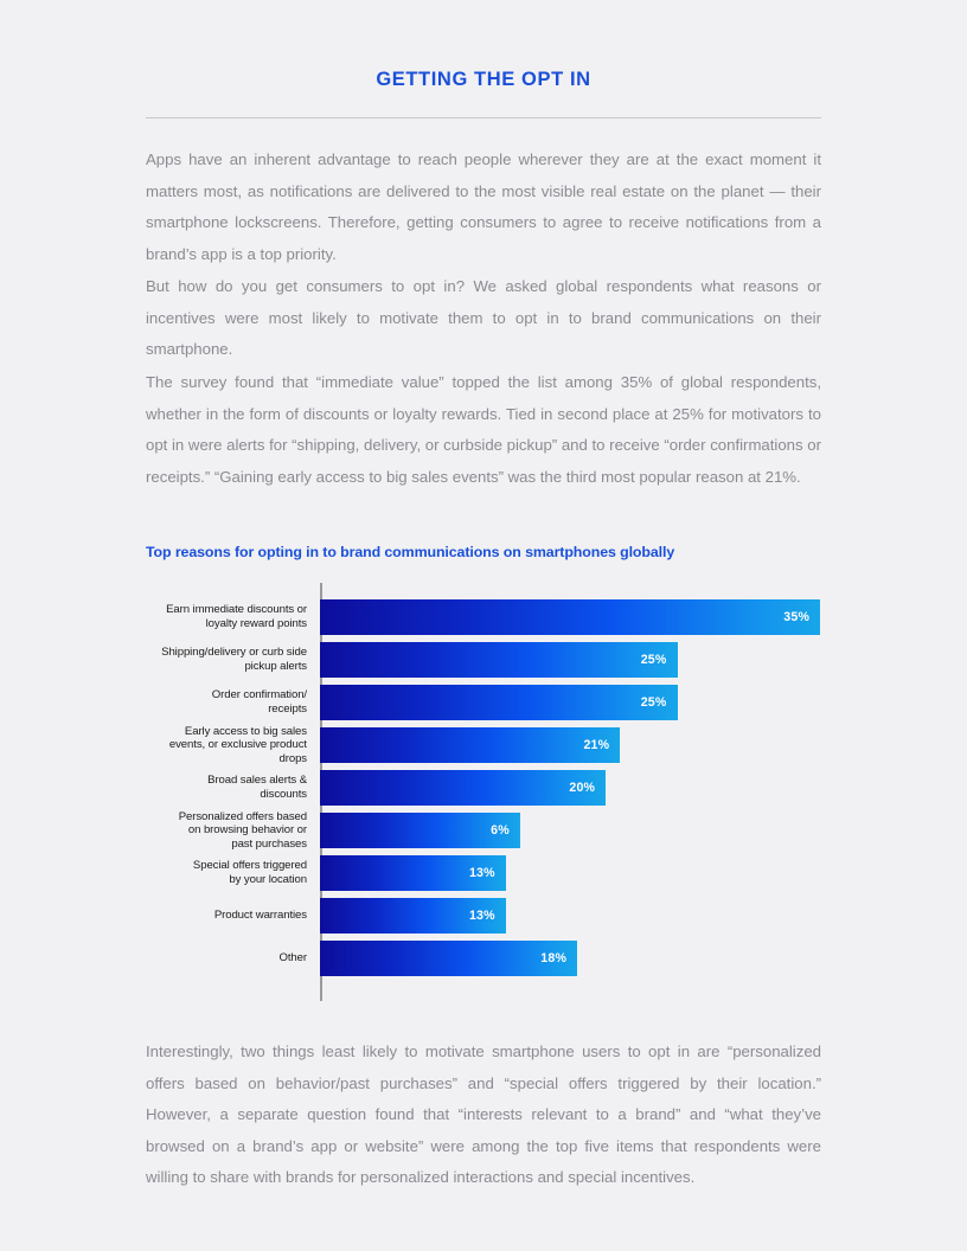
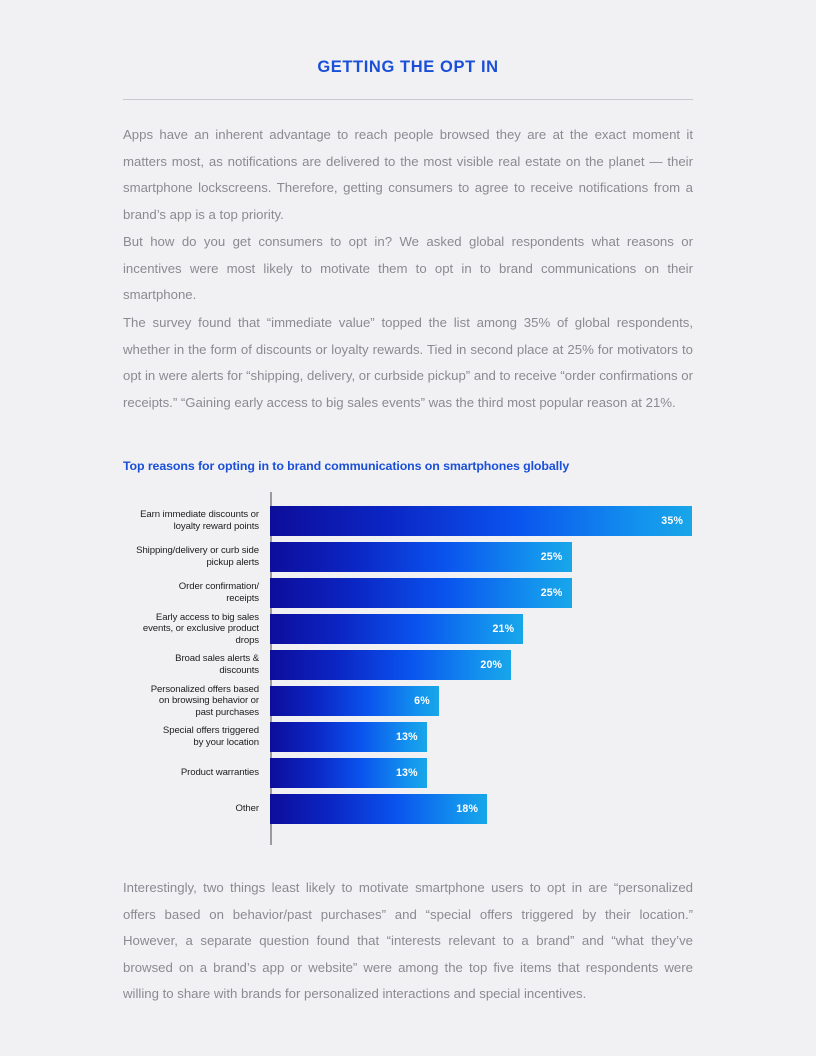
  GETTING THE OPT IN
- Apps have an inherent advantage to reach people wherever they are at the exact moment it matters most, as notifications are delivered to the most visible real estate on the planet — their smartphone lockscreens. Therefore, getting consumers to agree to receive notifications from a brand’s app is a top priority.
+ Apps have an inherent advantage to reach people browsed they are at the exact moment it matters most, as notifications are delivered to the most visible real estate on the planet — their smartphone lockscreens. Therefore, getting consumers to agree to receive notifications from a brand’s app is a top priority.
  But how do you get consumers to opt in? We asked global respondents what reasons or incentives were most likely to motivate them to opt in to brand communications on their smartphone.
  The survey found that “immediate value” topped the list among 35% of global respondents, whether in the form of discounts or loyalty rewards. Tied in second place at 25% for motivators to opt in were alerts for “shipping, delivery, or curbside pickup” and to receive “order confirmations or receipts.” “Gaining early access to big sales events” was the third most popular reason at 21%.
  Top reasons for opting in to brand communications on smartphones globally
  Earn immediate discounts or
  loyalty reward points
  35%
  Shipping/delivery or curb side
  pickup alerts
  25%
  Order confirmation/
  receipts
  25%
  Early access to big sales
  events, or exclusive product
  drops
  21%
  Broad sales alerts &
  discounts
  20%
  Personalized offers based
  on browsing behavior or
  past purchases
  6%
  Special offers triggered
  by your location
  13%
  Product warranties
  13%
  Other
  18%
  Interestingly, two things least likely to motivate smartphone users to opt in are “personalized offers based on behavior/past purchases” and “special offers triggered by their location.” However, a separate question found that “interests relevant to a brand” and “what they’ve browsed on a brand’s app or website” were among the top five items that respondents were willing to share with brands for personalized interactions and special incentives.
